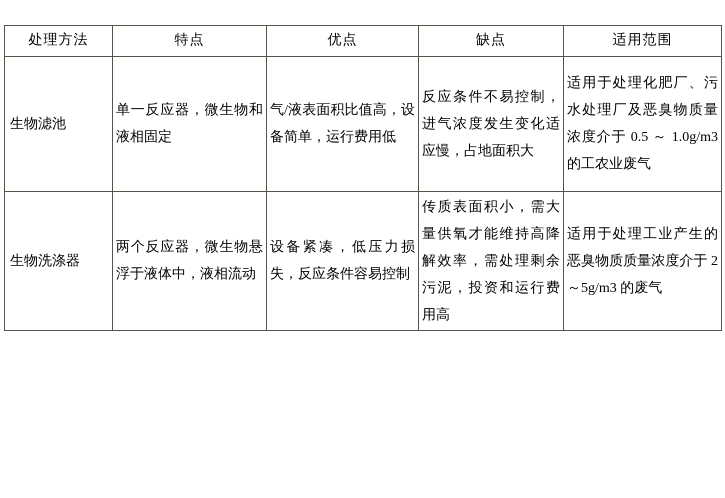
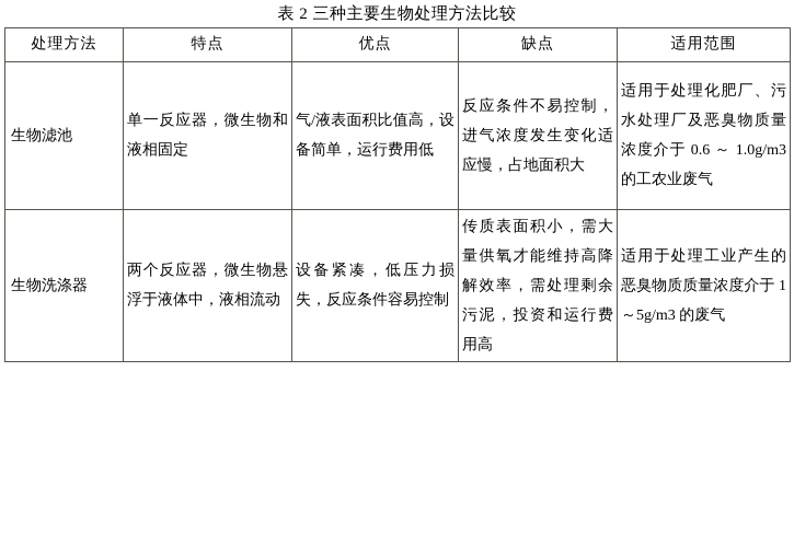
+ 表 2 三种主要生物处理方法比较
  处理方法	特点	优点	缺点	适用范围
- 生物滤池	单一反应器，微生物和液相固定	气/液表面积比值高，设备简单，运行费用低	反应条件不易控制，进气浓度发生变化适应慢，占地面积大	适用于处理化肥厂、污水处理厂及恶臭物质量浓度介于 0.5 ～ 1.0g/m3 的工农业废气
+ 生物滤池	单一反应器，微生物和液相固定	气/液表面积比值高，设备简单，运行费用低	反应条件不易控制，进气浓度发生变化适应慢，占地面积大	适用于处理化肥厂、污水处理厂及恶臭物质量浓度介于 0.6 ～ 1.0g/m3 的工农业废气
- 生物洗涤器	两个反应器，微生物悬浮于液体中，液相流动	设备紧凑，低压力损失，反应条件容易控制	传质表面积小，需大量供氧才能维持高降解效率，需处理剩余污泥，投资和运行费用高	适用于处理工业产生的恶臭物质质量浓度介于 2～5g/m3 的废气
+ 生物洗涤器	两个反应器，微生物悬浮于液体中，液相流动	设备紧凑，低压力损失，反应条件容易控制	传质表面积小，需大量供氧才能维持高降解效率，需处理剩余污泥，投资和运行费用高	适用于处理工业产生的恶臭物质质量浓度介于 1～5g/m3 的废气
